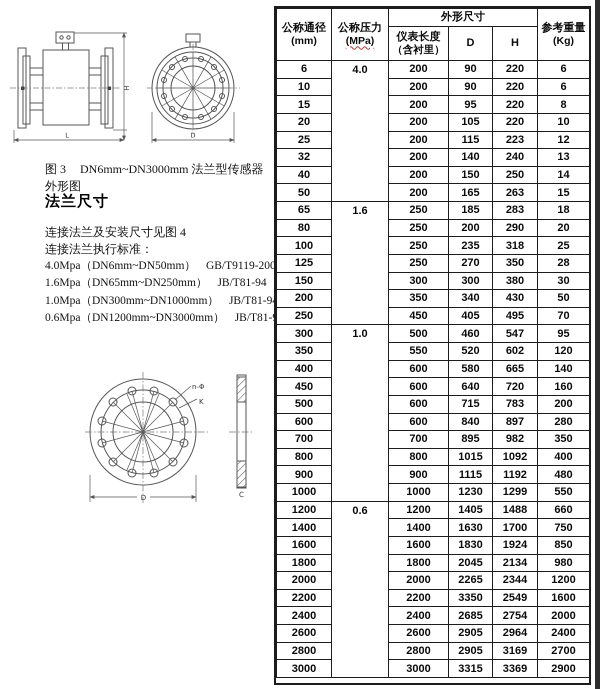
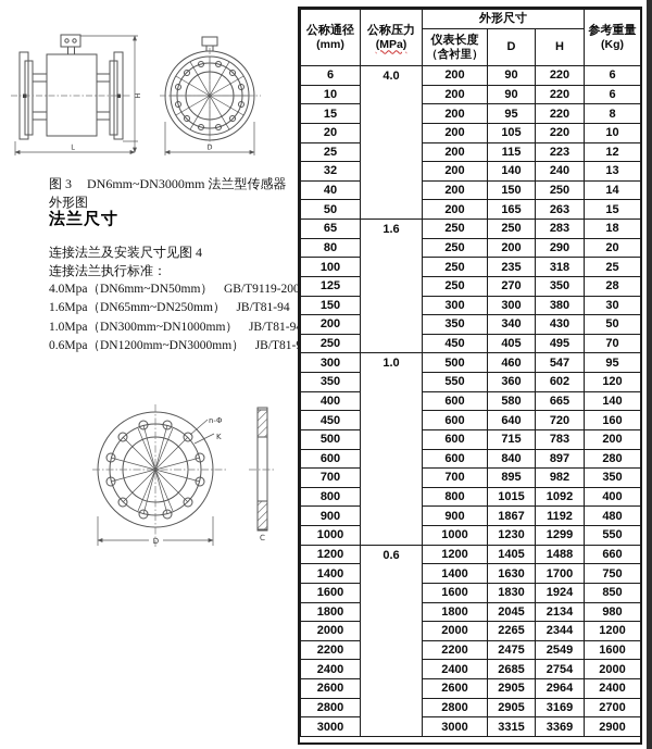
  L
  D
  图 3 DN6mm~DN3000mm 法兰型传感器外形图
  法兰尺寸
  连接法兰及安装尺寸见图 4
  连接法兰执行标准：
  4.0Mpa（DN6mm~DN50mm） GB/T9119-200
  1.6Mpa（DN65mm~DN250mm） JB/T81-94
  1.0Mpa（DN300mm~DN1000mm） JB/T81-9
  0.6Mpa（DN1200mm~DN3000mm） JB/T81-
  n-Φ
  K
  D
  C
  公称通径 (mm)	公称压力 (MPa)	外形尺寸	参考重量 (Kg)
  仪表长度 （含衬里）	D	H
  6	4.0	200	90	220	6
  10	200	90	220	6
  15	200	95	220	8
  20	200	105	220	10
  25	200	115	223	12
  32	200	140	240	13
  40	200	150	250	14
  50	200	165	263	15
- 65	1.6	250	185	283	18
+ 65	1.6	250	250	283	18
  80	250	200	290	20
  100	250	235	318	25
  125	250	270	350	28
  150	300	300	380	30
  200	350	340	430	50
  250	450	405	495	70
  300	1.0	500	460	547	95
- 350	550	520	602	120
+ 350	550	360	602	120
  400	600	580	665	140
  450	600	640	720	160
  500	600	715	783	200
  600	600	840	897	280
  700	700	895	982	350
  800	800	1015	1092	400
- 900	900	1115	1192	480
+ 900	900	1867	1192	480
  1000	1000	1230	1299	550
  1200	0.6	1200	1405	1488	660
  1400	1400	1630	1700	750
  1600	1600	1830	1924	850
  1800	1800	2045	2134	980
  2000	2000	2265	2344	1200
- 2200	2200	3350	2549	1600
+ 2200	2200	2475	2549	1600
  2400	2400	2685	2754	2000
  2600	2600	2905	2964	2400
  2800	2800	2905	3169	2700
  3000	3000	3315	3369	2900
